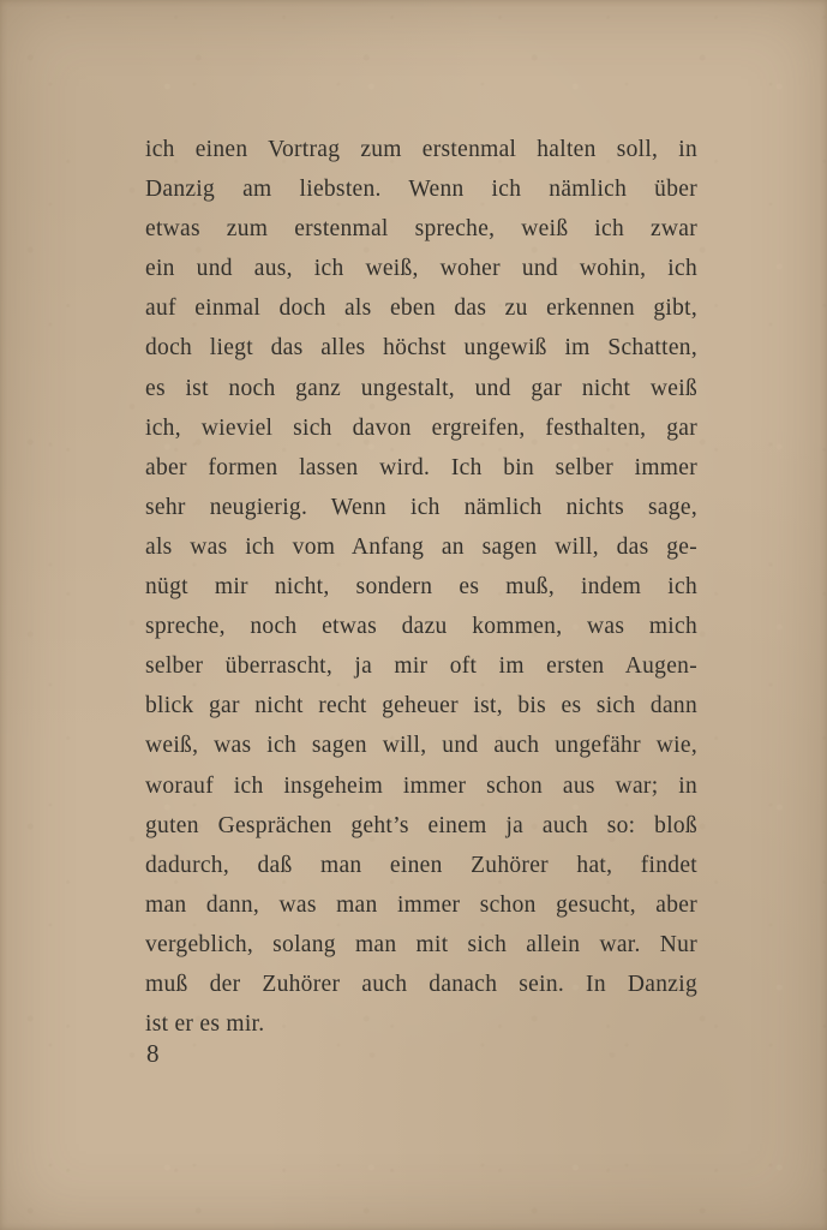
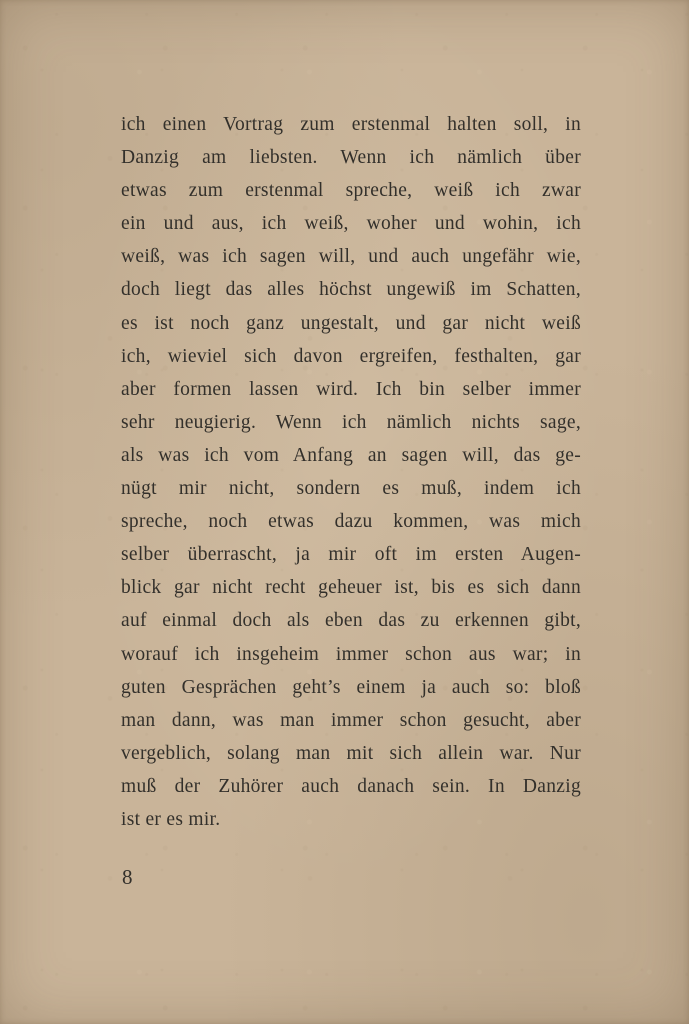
  ich einen Vortrag zum erstenmal halten soll, in
  Danzig am liebsten. Wenn ich nämlich über
  etwas zum erstenmal spreche, weiß ich zwar
  ein und aus, ich weiß, woher und wohin, ich
- auf einmal doch als eben das zu erkennen gibt,
+ weiß, was ich sagen will, und auch ungefähr wie,
  doch liegt das alles höchst ungewiß im Schatten,
  es ist noch ganz ungestalt, und gar nicht weiß
  ich, wieviel sich davon ergreifen, festhalten, gar
  aber formen lassen wird. Ich bin selber immer
  sehr neugierig. Wenn ich nämlich nichts sage,
  als was ich vom Anfang an sagen will, das ge-
  nügt mir nicht, sondern es muß, indem ich
  spreche, noch etwas dazu kommen, was mich
  selber überrascht, ja mir oft im ersten Augen-
  blick gar nicht recht geheuer ist, bis es sich dann
- weiß, was ich sagen will, und auch ungefähr wie,
+ auf einmal doch als eben das zu erkennen gibt,
  worauf ich insgeheim immer schon aus war; in
  guten Gesprächen geht’s einem ja auch so: bloß
- dadurch, daß man einen Zuhörer hat, findet
  man dann, was man immer schon gesucht, aber
  vergeblich, solang man mit sich allein war. Nur
  muß der Zuhörer auch danach sein. In Danzig
  ist er es mir.
  8
